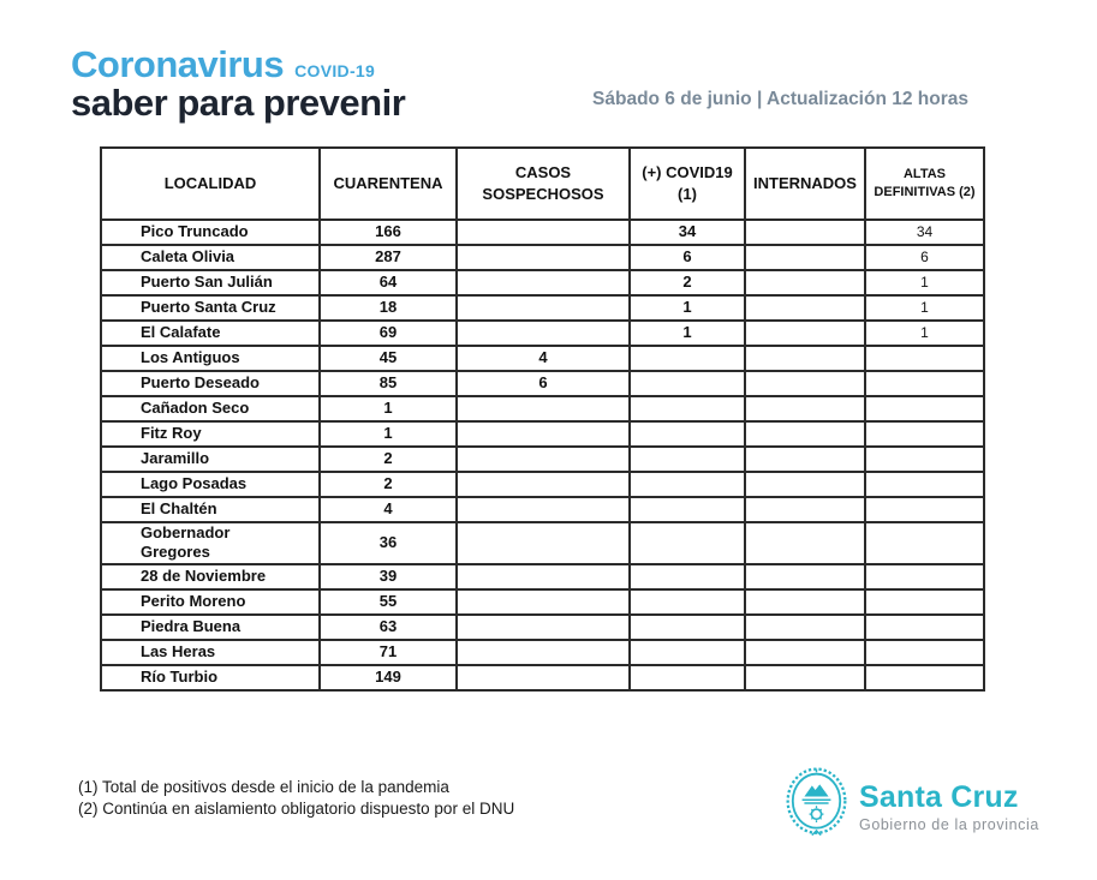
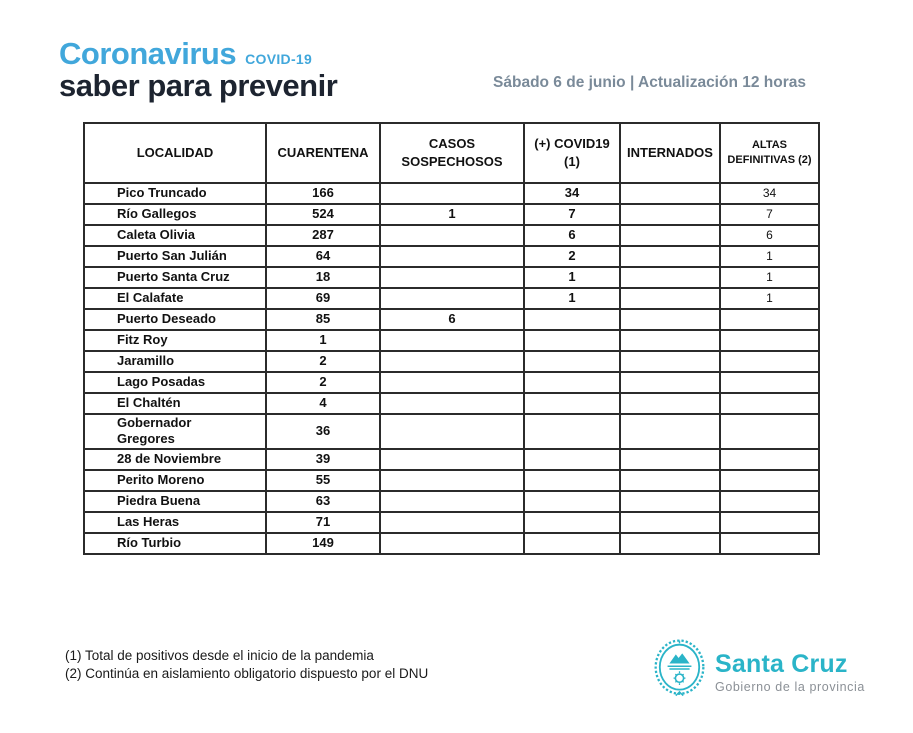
  Coronavirus
  COVID-19
  saber para prevenir
  Sábado 6 de junio | Actualización 12 horas
  LOCALIDAD	CUARENTENA	CASOS SOSPECHOSOS	(+) COVID19 (1)	INTERNADOS	ALTAS DEFINITIVAS (2)
  Pico Truncado	166		34		34
+ Río Gallegos	524	1	7		7
  Caleta Olivia	287		6		6
  Puerto San Julián	64		2		1
  Puerto Santa Cruz	18		1		1
  El Calafate	69		1		1
- Los Antiguos	45	4
  Puerto Deseado	85	6
- Cañadon Seco	1
  Fitz Roy	1
  Jaramillo	2
  Lago Posadas	2
  El Chaltén	4
  Gobernador Gregores	36
  28 de Noviembre	39
  Perito Moreno	55
  Piedra Buena	63
  Las Heras	71
  Río Turbio	149
  (1) Total de positivos desde el inicio de la pandemia
  (2) Continúa en aislamiento obligatorio dispuesto por el DNU
  Santa Cruz
  Gobierno de la provincia
